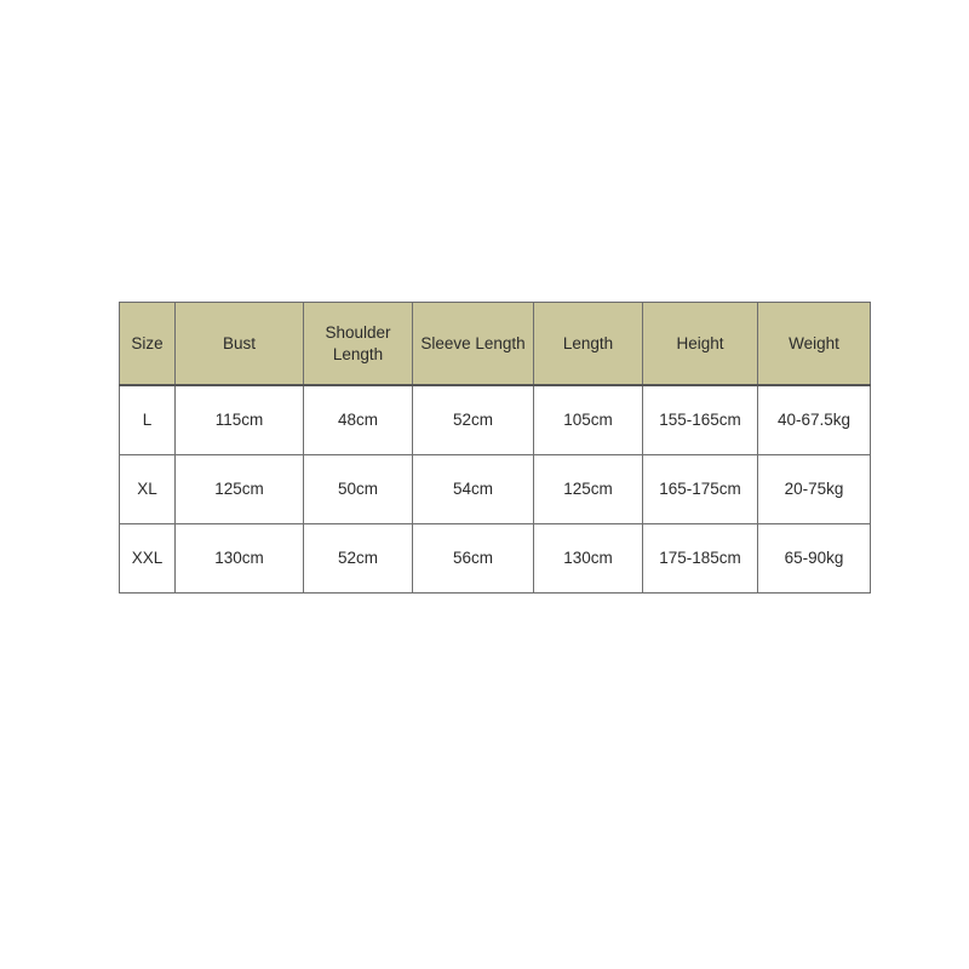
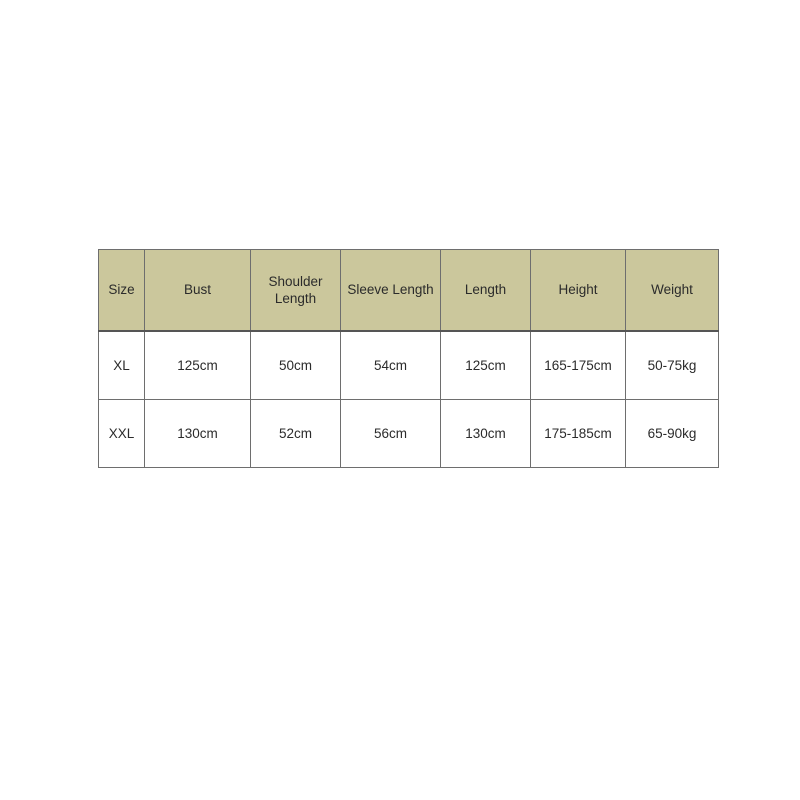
  Size	Bust	Shoulder Length	Sleeve Length	Length	Height	Weight
- L	115cm	48cm	52cm	105cm	155-165cm	40-67.5kg
- XL	125cm	50cm	54cm	125cm	165-175cm	20-75kg
+ XL	125cm	50cm	54cm	125cm	165-175cm	50-75kg
  XXL	130cm	52cm	56cm	130cm	175-185cm	65-90kg
